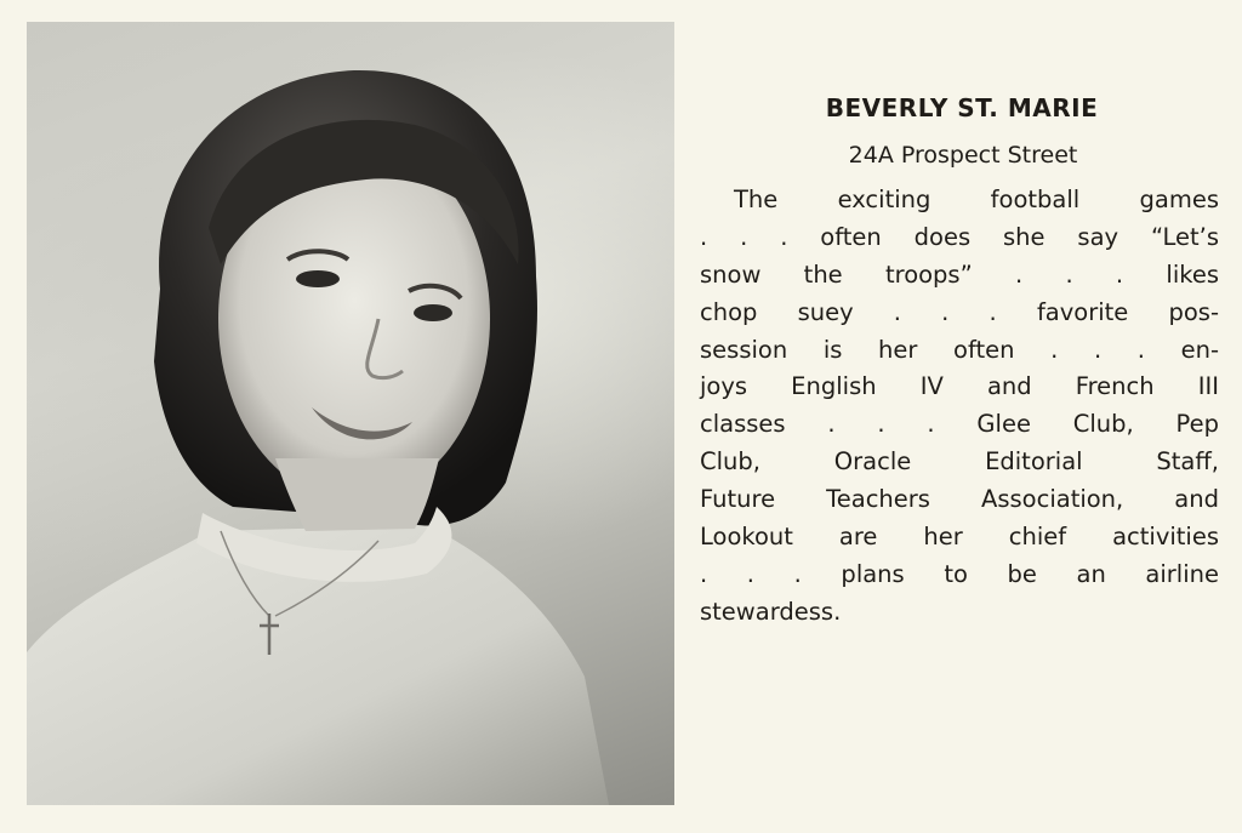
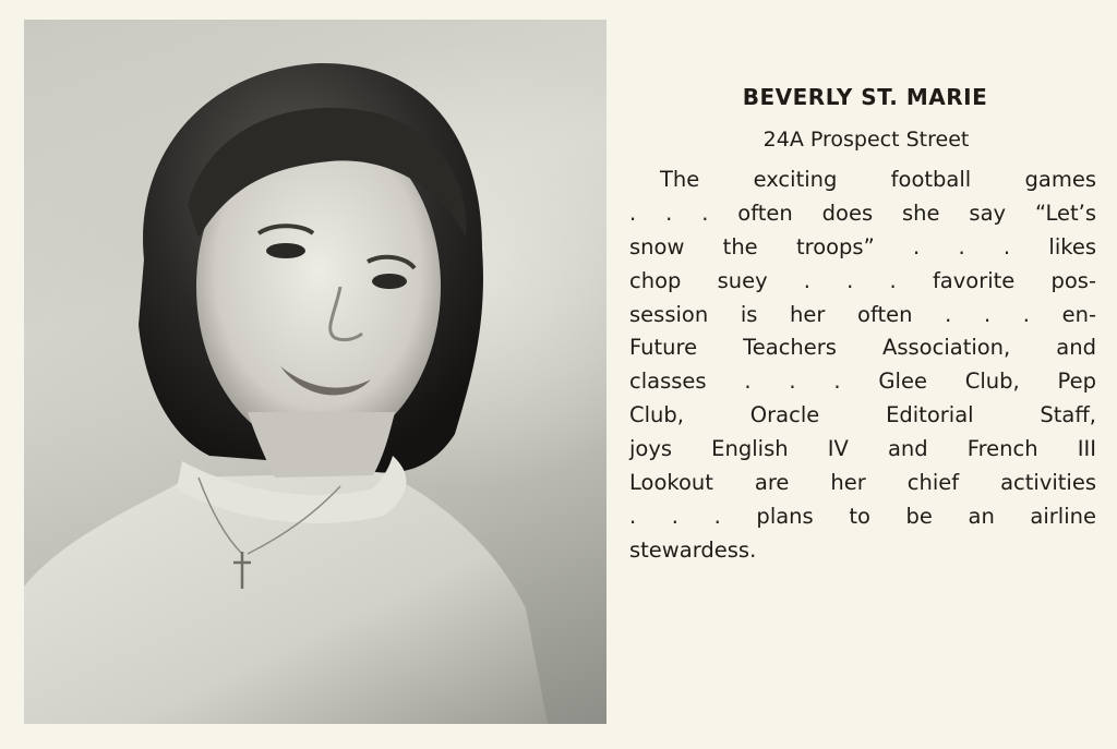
  BEVERLY ST. MARIE
  24A Prospect Street
  The exciting football games
  . . . often does she say “Let’s
  snow the troops” . . . likes
  chop suey . . . favorite pos-
  session is her often . . . en-
- joys English IV and French III
+ Future Teachers Association, and
  classes . . . Glee Club, Pep
  Club, Oracle Editorial Staff,
- Future Teachers Association, and
+ joys English IV and French III
  Lookout are her chief activities
  . . . plans to be an airline
  stewardess.
